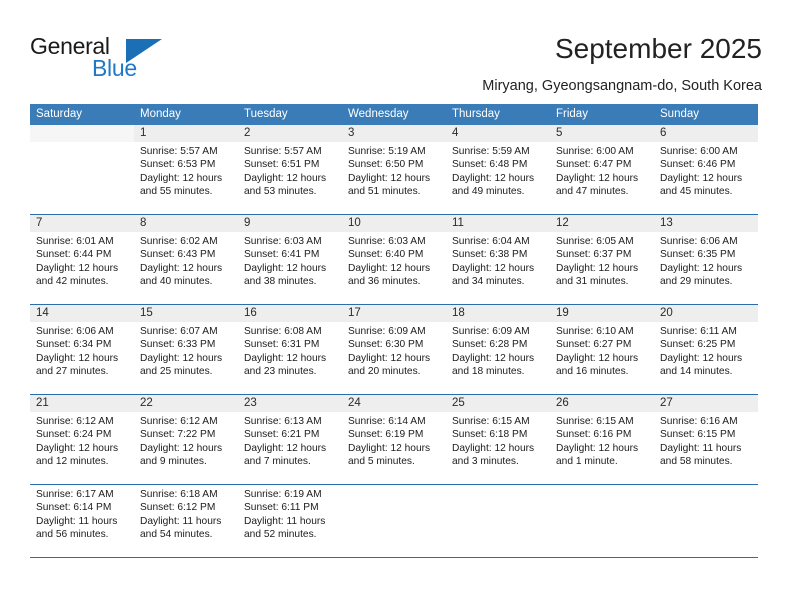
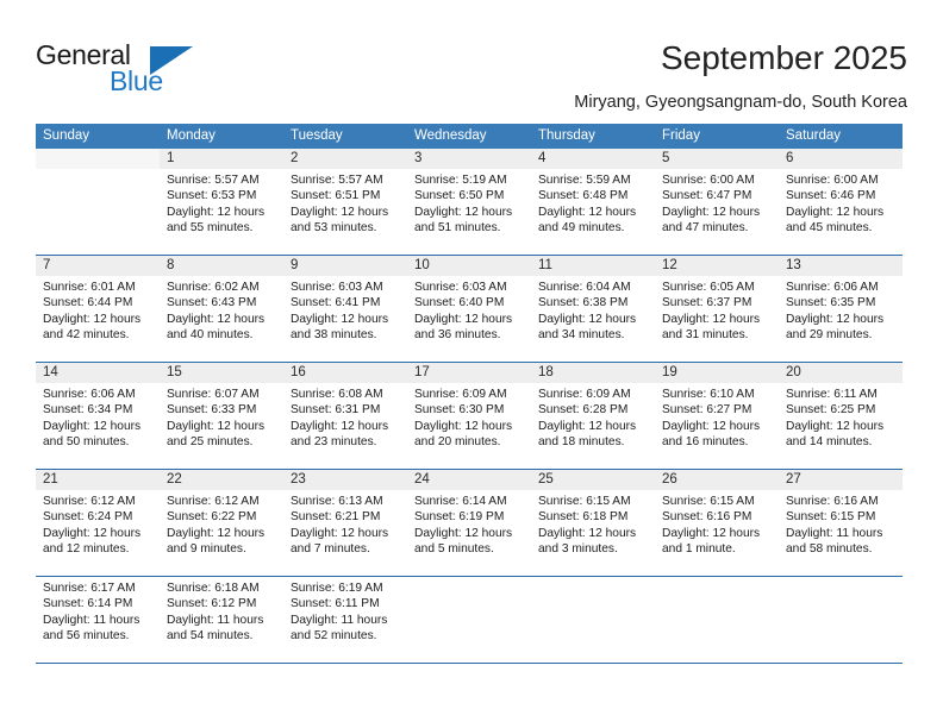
  General
  Blue
  September 2025
  Miryang, Gyeongsangnam-do, South Korea
- Saturday
+ Sunday
  Monday
  Tuesday
  Wednesday
  Thursday
  Friday
- Sunday
+ Saturday
  1
  2
  3
  4
  5
  6
  Sunrise: 5:57 AM
  Sunset: 6:53 PM
  Daylight: 12 hours
  and 55 minutes.
  Sunrise: 5:57 AM
  Sunset: 6:51 PM
  Daylight: 12 hours
  and 53 minutes.
  Sunrise: 5:19 AM
  Sunset: 6:50 PM
  Daylight: 12 hours
  and 51 minutes.
  Sunrise: 5:59 AM
  Sunset: 6:48 PM
  Daylight: 12 hours
  and 49 minutes.
  Sunrise: 6:00 AM
  Sunset: 6:47 PM
  Daylight: 12 hours
  and 47 minutes.
  Sunrise: 6:00 AM
  Sunset: 6:46 PM
  Daylight: 12 hours
  and 45 minutes.
  7
  8
  9
  10
  11
  12
  13
  Sunrise: 6:01 AM
  Sunset: 6:44 PM
  Daylight: 12 hours
  and 42 minutes.
  Sunrise: 6:02 AM
  Sunset: 6:43 PM
  Daylight: 12 hours
  and 40 minutes.
  Sunrise: 6:03 AM
  Sunset: 6:41 PM
  Daylight: 12 hours
  and 38 minutes.
  Sunrise: 6:03 AM
  Sunset: 6:40 PM
  Daylight: 12 hours
  and 36 minutes.
  Sunrise: 6:04 AM
  Sunset: 6:38 PM
  Daylight: 12 hours
  and 34 minutes.
  Sunrise: 6:05 AM
  Sunset: 6:37 PM
  Daylight: 12 hours
  and 31 minutes.
  Sunrise: 6:06 AM
  Sunset: 6:35 PM
  Daylight: 12 hours
  and 29 minutes.
  14
  15
  16
  17
  18
  19
  20
  Sunrise: 6:06 AM
  Sunset: 6:34 PM
  Daylight: 12 hours
- and 27 minutes.
+ and 50 minutes.
  Sunrise: 6:07 AM
  Sunset: 6:33 PM
  Daylight: 12 hours
  and 25 minutes.
  Sunrise: 6:08 AM
  Sunset: 6:31 PM
  Daylight: 12 hours
  and 23 minutes.
  Sunrise: 6:09 AM
  Sunset: 6:30 PM
  Daylight: 12 hours
  and 20 minutes.
  Sunrise: 6:09 AM
  Sunset: 6:28 PM
  Daylight: 12 hours
  and 18 minutes.
  Sunrise: 6:10 AM
  Sunset: 6:27 PM
  Daylight: 12 hours
  and 16 minutes.
  Sunrise: 6:11 AM
  Sunset: 6:25 PM
  Daylight: 12 hours
  and 14 minutes.
  21
  22
  23
  24
  25
  26
  27
  Sunrise: 6:12 AM
  Sunset: 6:24 PM
  Daylight: 12 hours
  and 12 minutes.
  Sunrise: 6:12 AM
- Sunset: 7:22 PM
+ Sunset: 6:22 PM
  Daylight: 12 hours
  and 9 minutes.
  Sunrise: 6:13 AM
  Sunset: 6:21 PM
  Daylight: 12 hours
  and 7 minutes.
  Sunrise: 6:14 AM
  Sunset: 6:19 PM
  Daylight: 12 hours
  and 5 minutes.
  Sunrise: 6:15 AM
  Sunset: 6:18 PM
  Daylight: 12 hours
  and 3 minutes.
  Sunrise: 6:15 AM
  Sunset: 6:16 PM
  Daylight: 12 hours
  and 1 minute.
  Sunrise: 6:16 AM
  Sunset: 6:15 PM
  Daylight: 11 hours
  and 58 minutes.
  Sunrise: 6:17 AM
  Sunset: 6:14 PM
  Daylight: 11 hours
  and 56 minutes.
  Sunrise: 6:18 AM
  Sunset: 6:12 PM
  Daylight: 11 hours
  and 54 minutes.
  Sunrise: 6:19 AM
  Sunset: 6:11 PM
  Daylight: 11 hours
  and 52 minutes.
